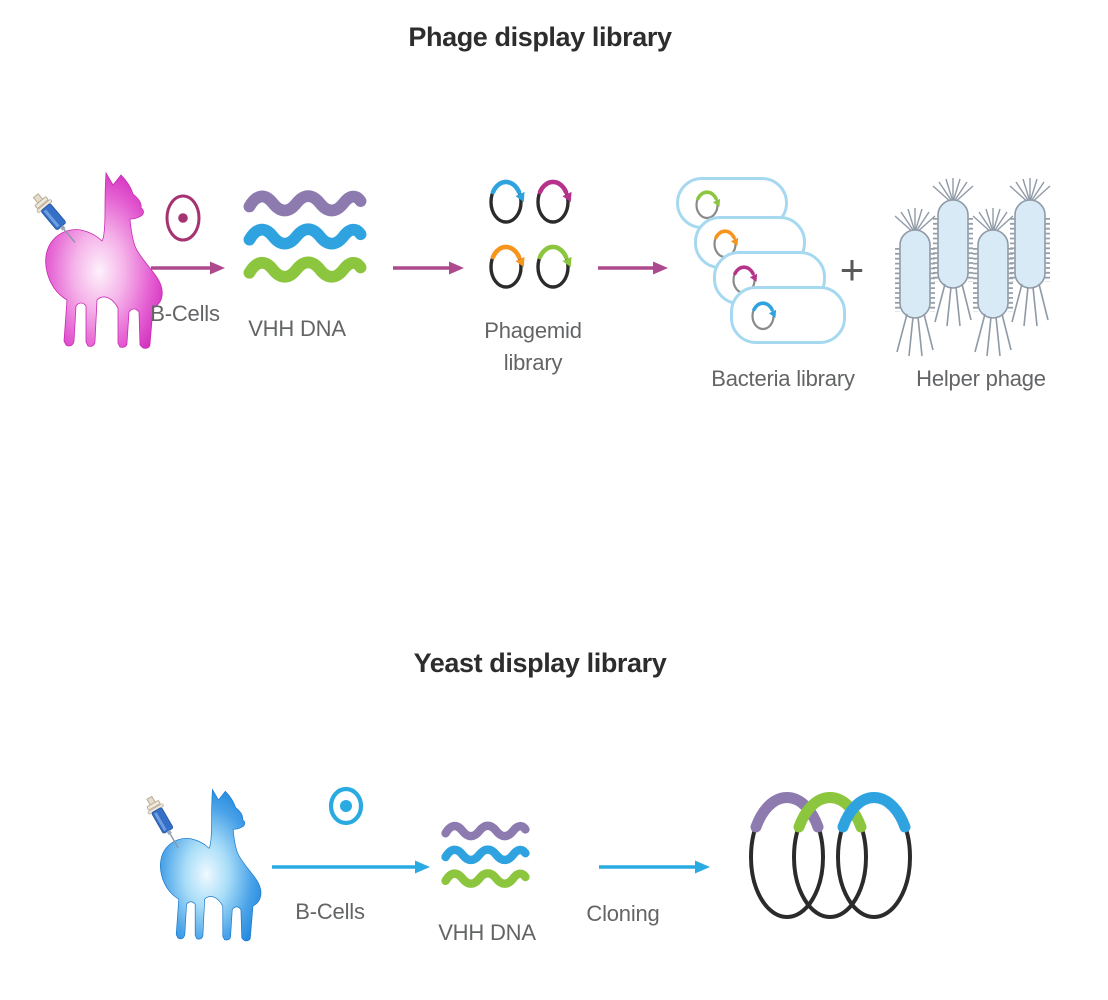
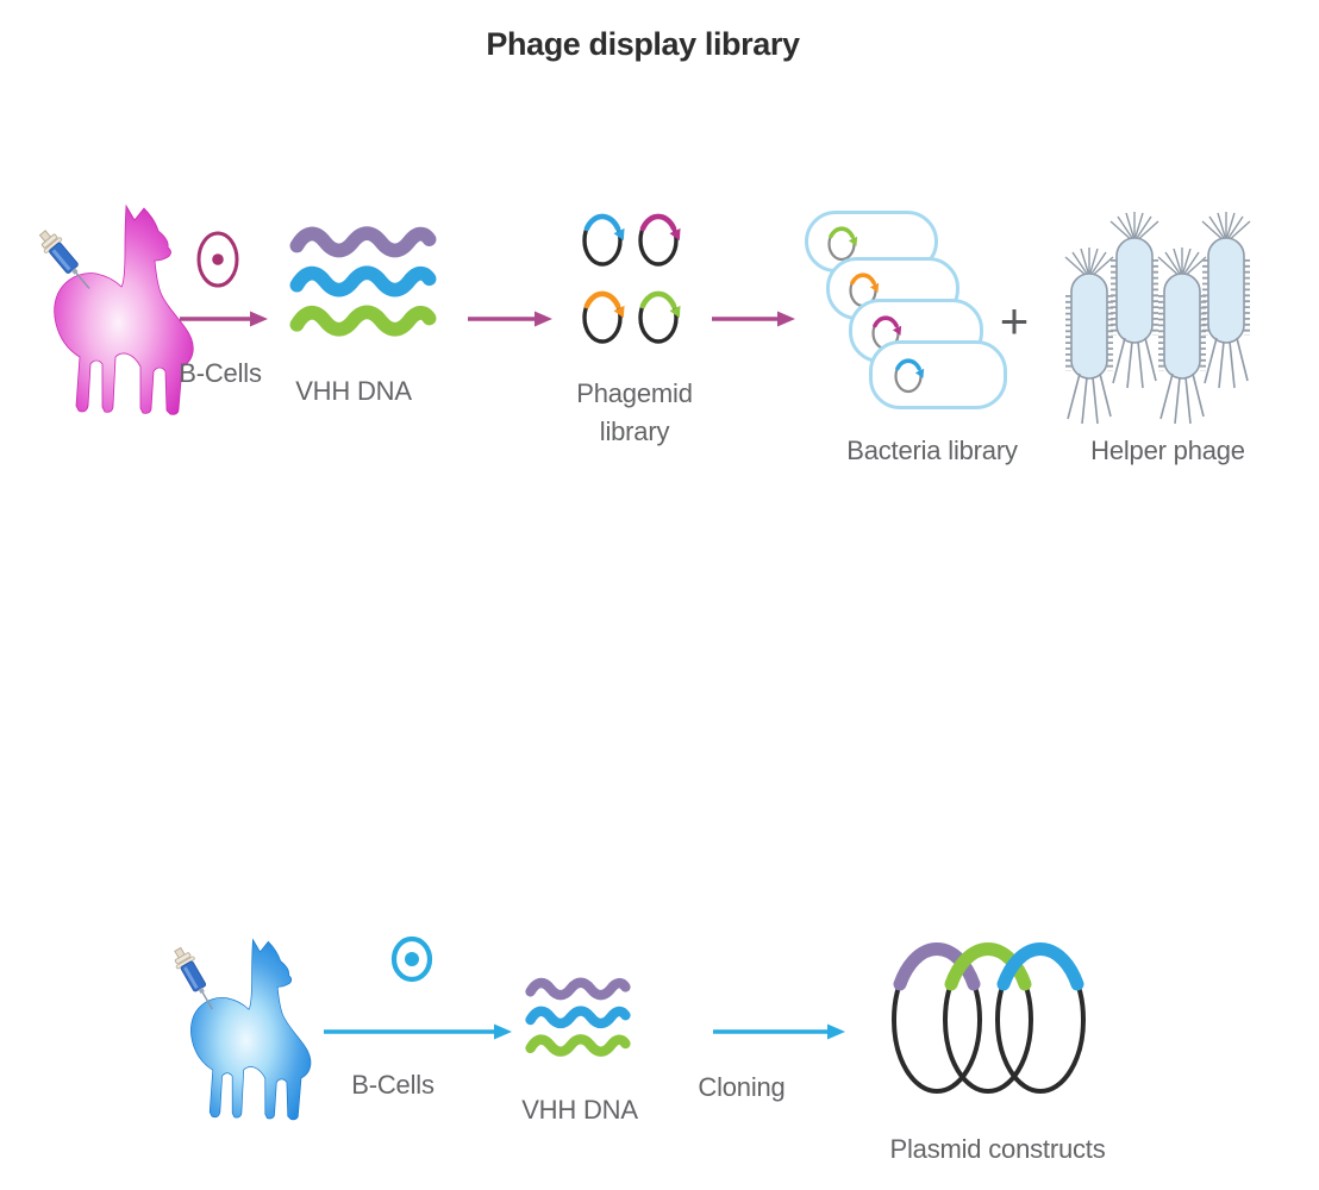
  Phage display library
  B-Cells
  VHH DNA
  Phagemid
  library
  Bacteria library
  +
  Helper phage
- Yeast display library
  B-Cells
  VHH DNA
  Cloning
+ Plasmid constructs
